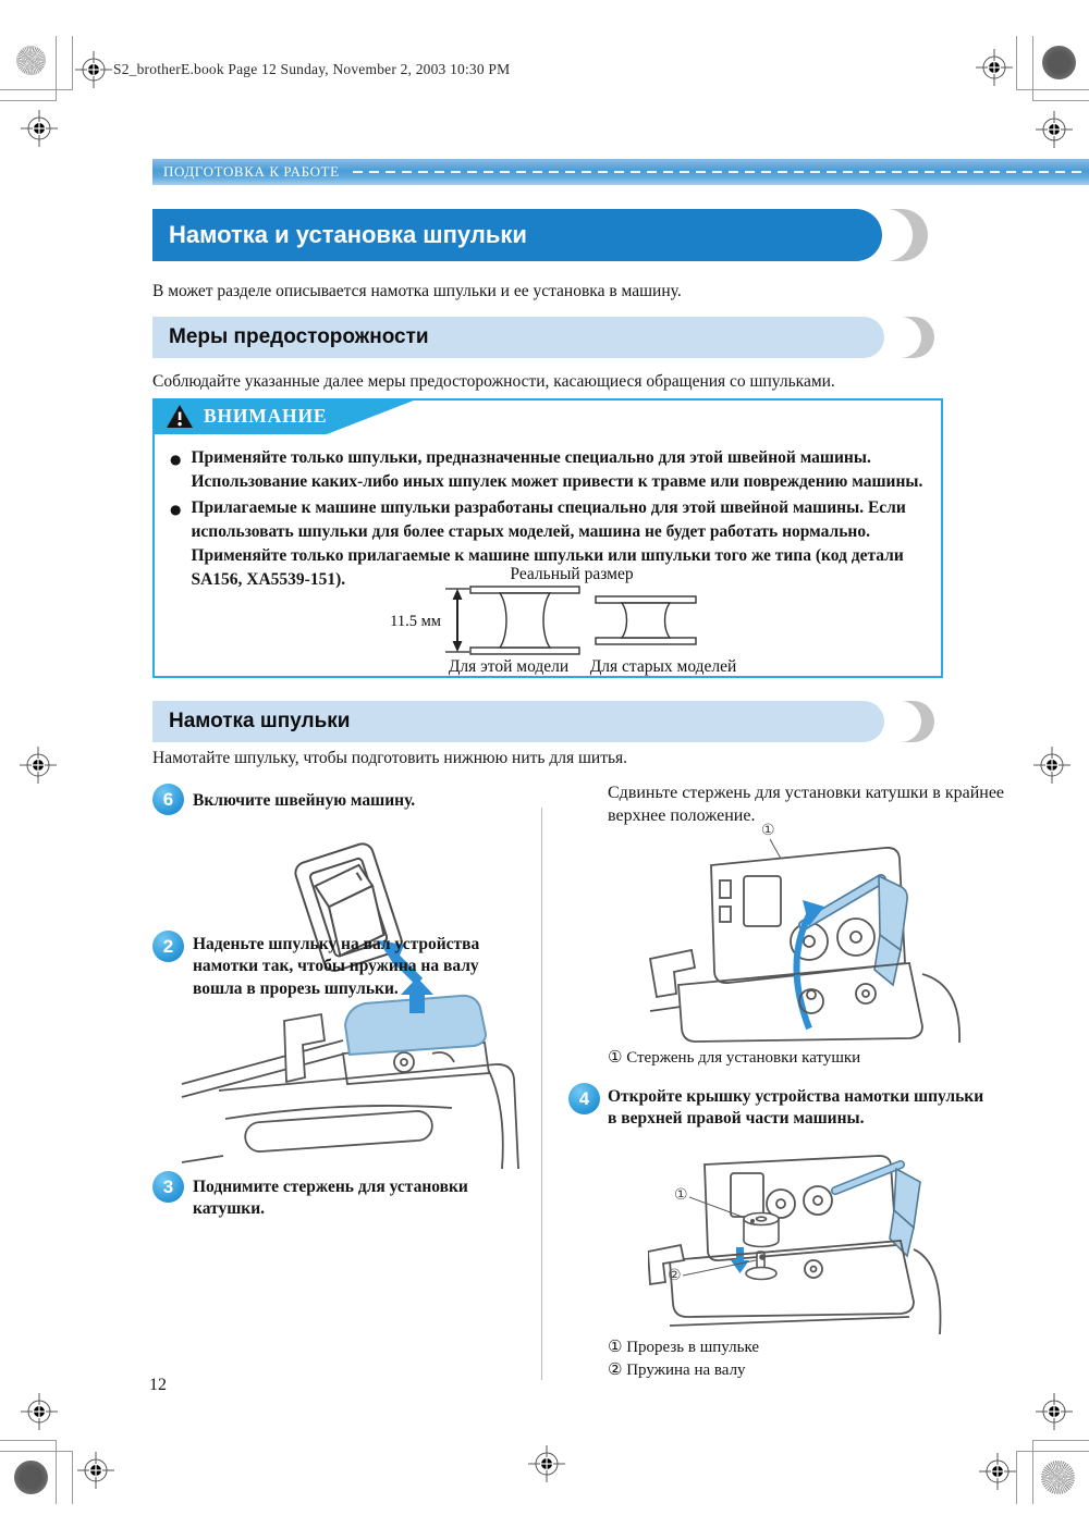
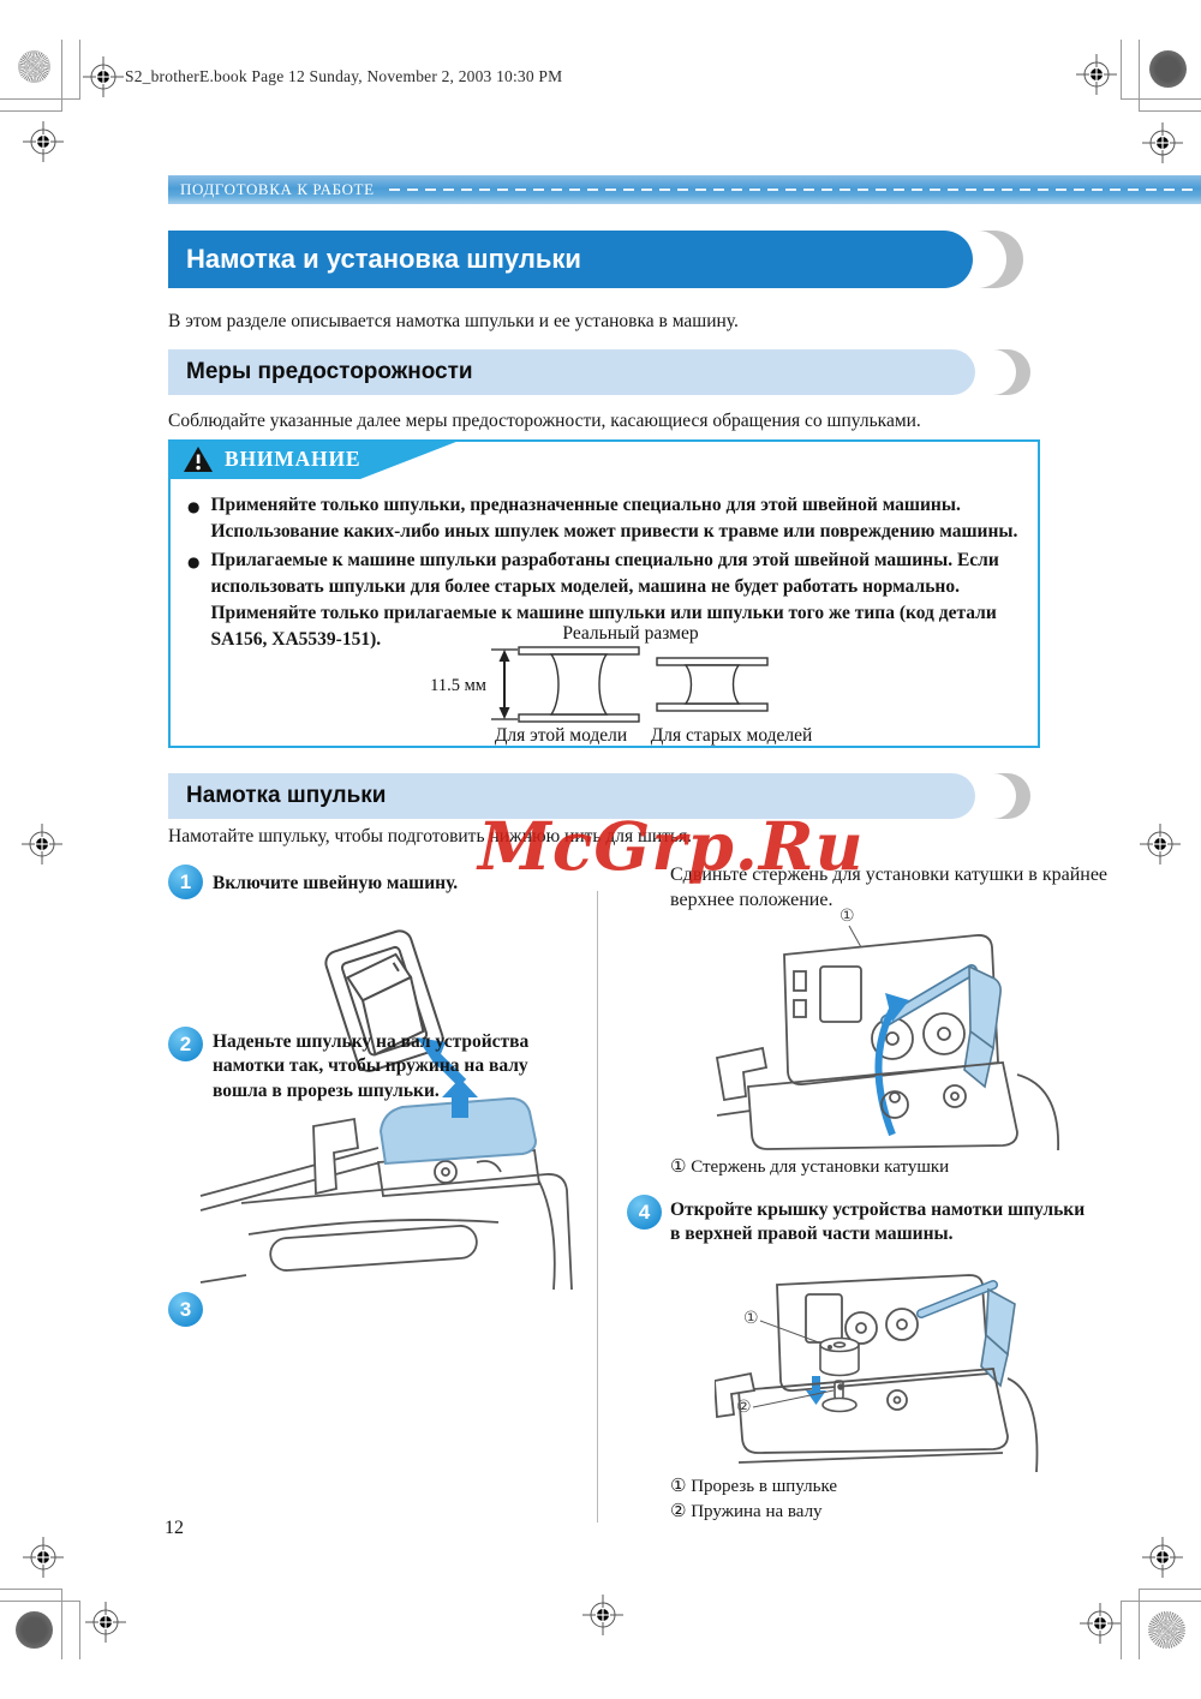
  S2_brotherE.book Page 12 Sunday, November 2, 2003 10:30 PM
  ПОДГОТОВКА К РАБОТЕ
  Намотка и установка шпульки
- В может разделе описывается намотка шпульки и ее установка в машину.
+ В этом разделе описывается намотка шпульки и ее установка в машину.
  Меры предосторожности
  Соблюдайте указанные далее меры предосторожности, касающиеся обращения со шпульками.
  ВНИМАНИЕ
  ●
  Применяйте только шпульки, предназначенные специально для этой швейной машины. Использование каких-либо иных шпулек может привести к травме или повреждению машины.
  ●
  Прилагаемые к машине шпульки разработаны специально для этой швейной машины. Если использовать шпульки для более старых моделей, машина не будет работать нормально. Применяйте только прилагаемые к машине шпульки или шпульки того же типа (код детали SA156, XA5539-151).
  Реальный размер
  11.5 мм
  Для этой модели
  Для старых моделей
  Намотка шпульки
  Намотайте шпульку, чтобы подготовить нижнюю нить для шитья.
+ McGrp.Ru
- 6
+ 1
  Включите швейную машину.
  2
  Наденьте шпульку на вал устройства намотки так, чтобы пружина на валу вошла в прорезь шпульки.
  3
- Поднимите стержень для установки катушки.
  Сдвиньте стержень для установки катушки в крайнее верхнее положение.
  ①
  ① Стержень для установки катушки
  4
  Откройте крышку устройства намотки шпульки в верхней правой части машины.
  ①
  ②
  ① Прорезь в шпульке
  ② Пружина на валу
  12
